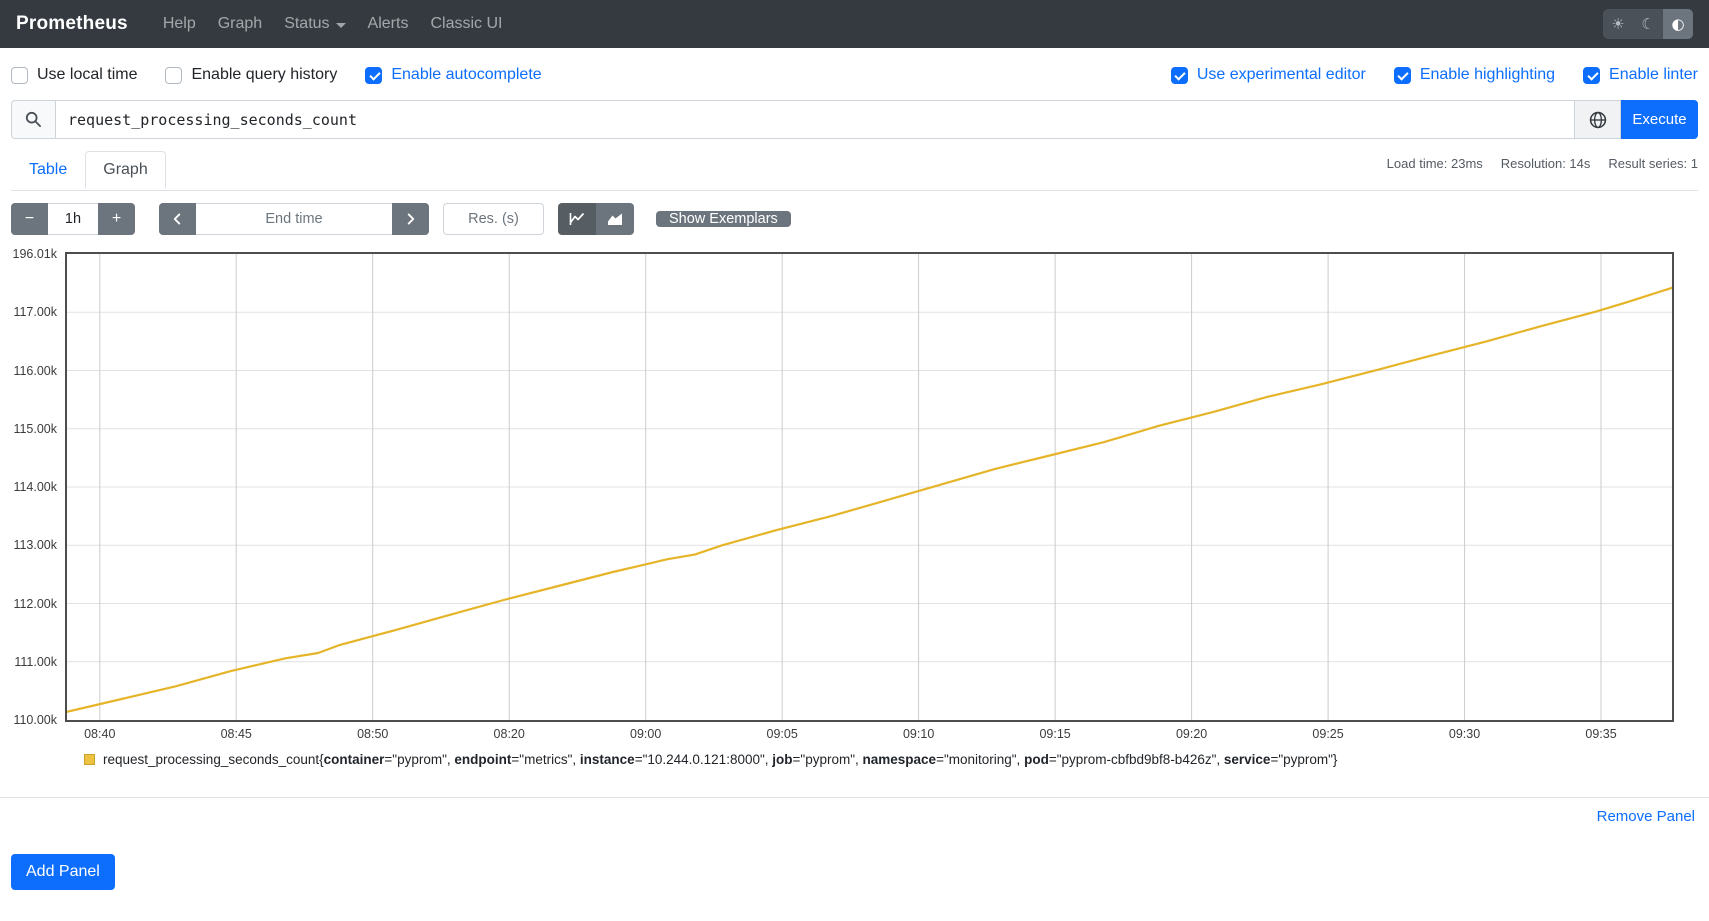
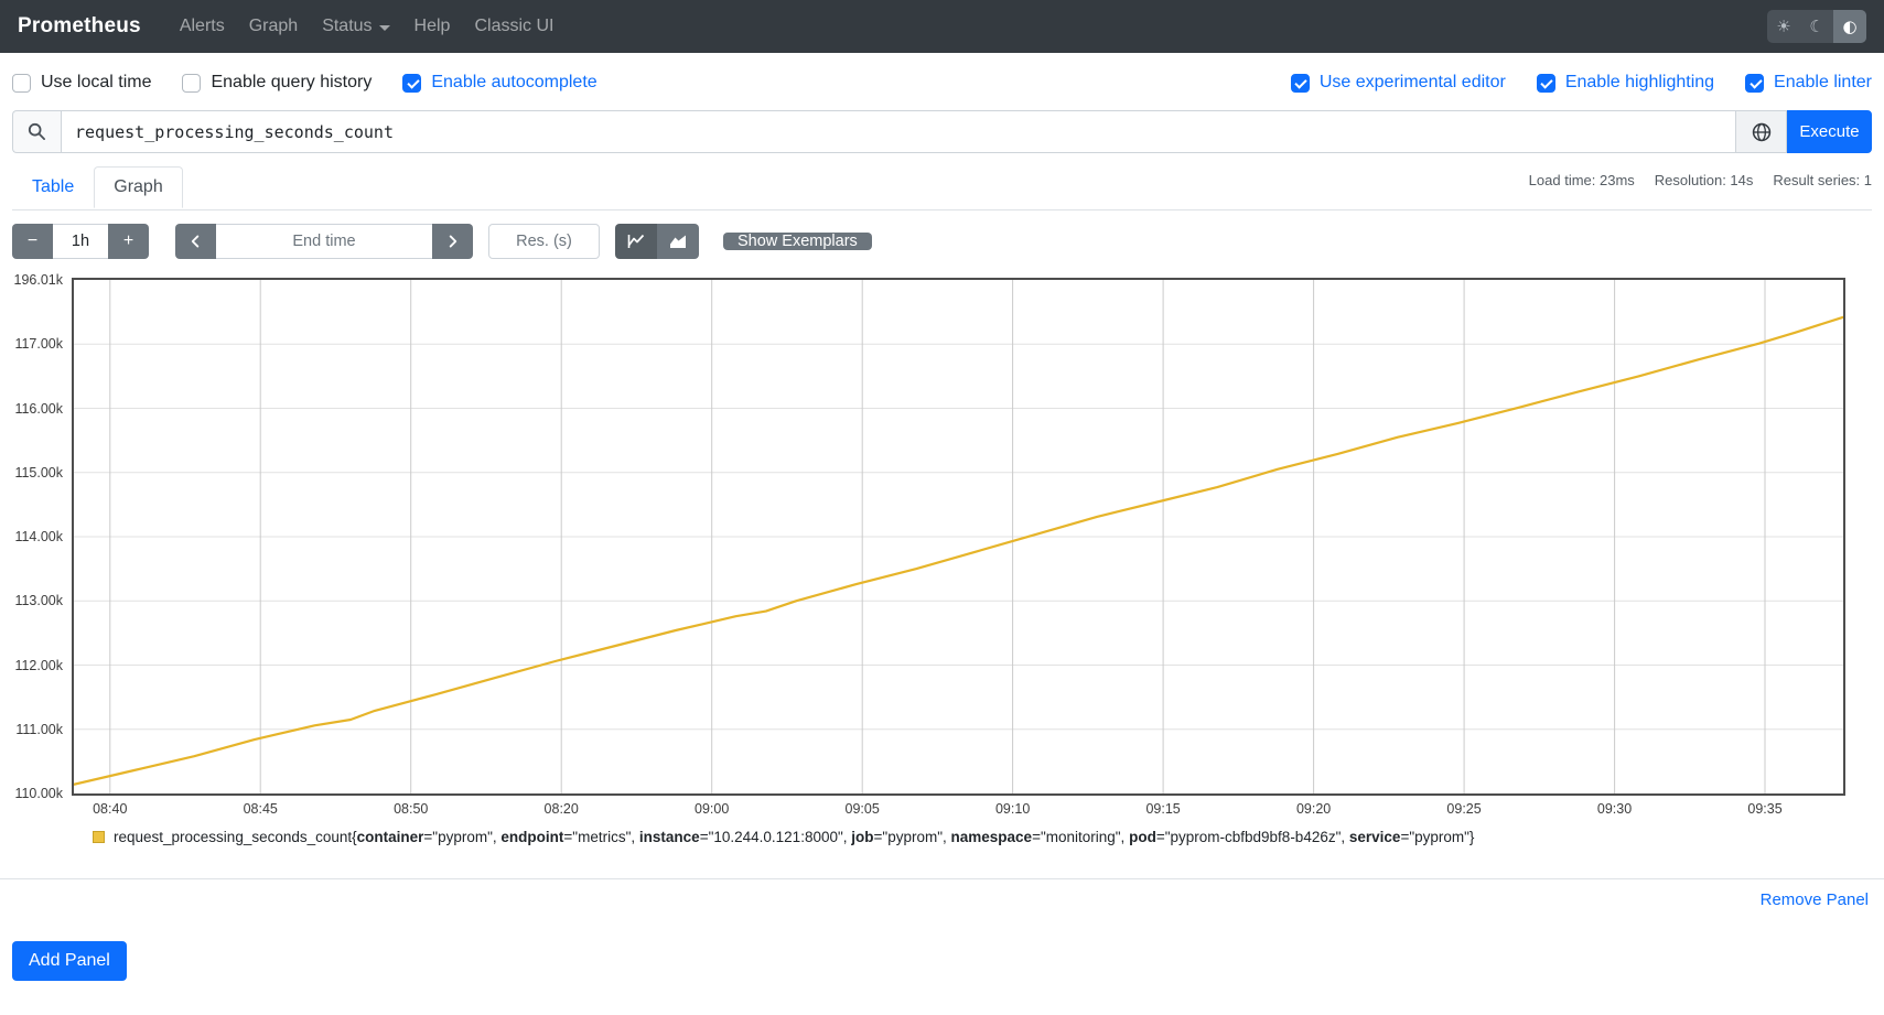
  Prometheus
- Help
+ Alerts
  Graph
  Status
- Alerts
+ Help
  Classic UI
  ☀
  ☾
  ◐
  Use local time
  Enable query history
  Enable autocomplete
  Use experimental editor
  Enable highlighting
  Enable linter
  request_processing_seconds_count
  Execute
  Table
  Graph
  Load time: 23ms
  Resolution: 14s
  Result series: 1
  −
  1h
  +
  End time
  Res. (s)
  Show Exemplars
  196.01k
  117.00k
  116.00k
  115.00k
  114.00k
  113.00k
  112.00k
  111.00k
  110.00k
  08:40
  08:45
  08:50
  08:20
  09:00
  09:05
  09:10
  09:15
  09:20
  09:25
  09:30
  09:35
  request_processing_seconds_count{container="pyprom", endpoint="metrics", instance="10.244.0.121:8000", job="pyprom", namespace="monitoring", pod="pyprom-cbfbd9bf8-b426z", service="pyprom"}
  Remove Panel
  Add Panel
